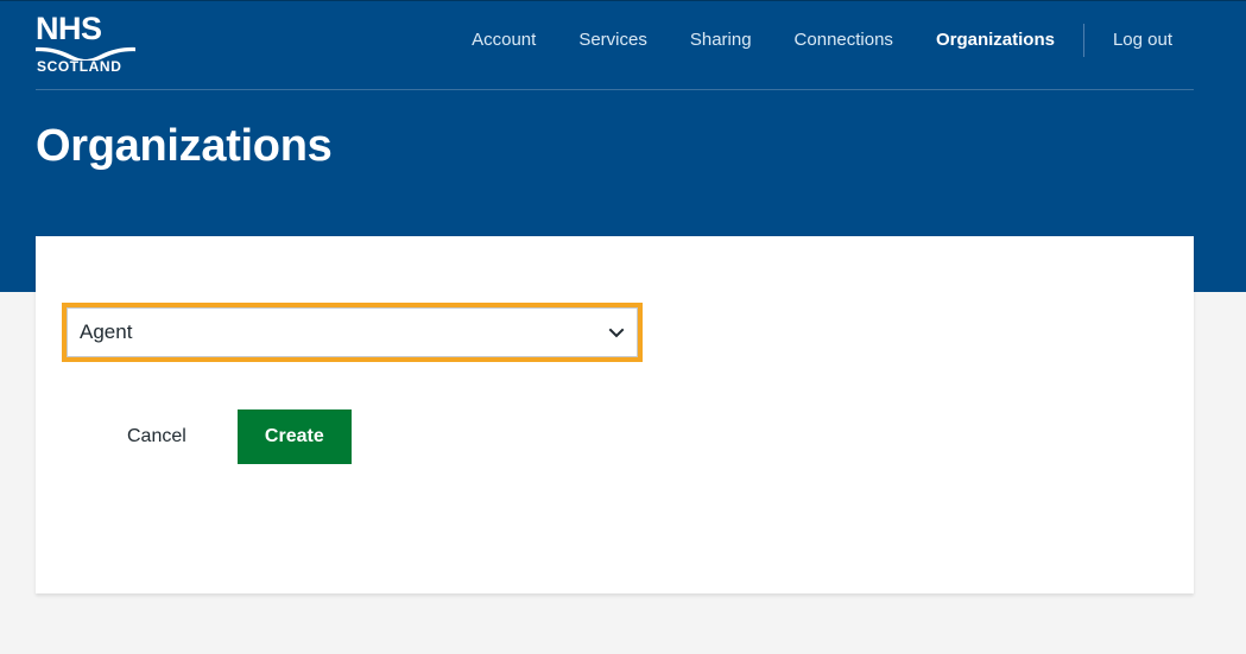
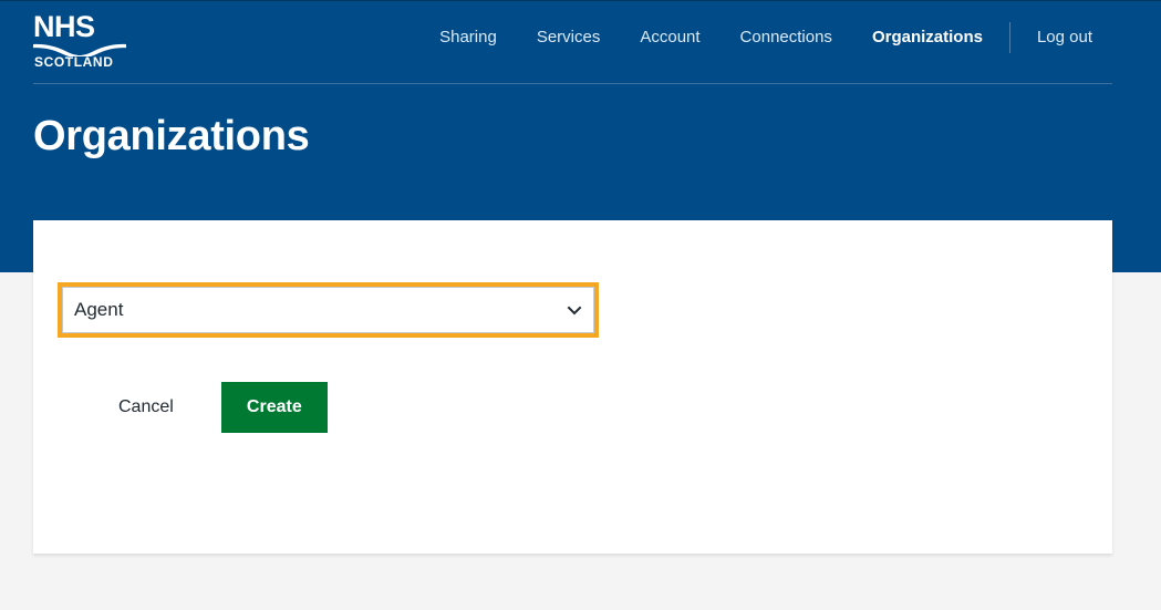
  NHS
  SCOTLAND
- Account
+ Sharing
  Services
- Sharing
+ Account
  Connections
  Organizations
  Log out
  Organizations
  Agent
  Cancel
  Create
